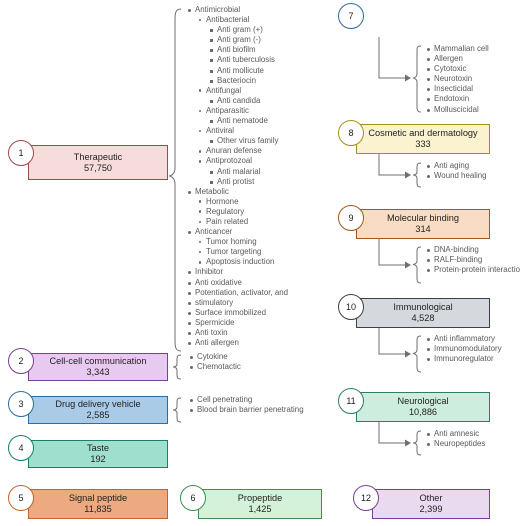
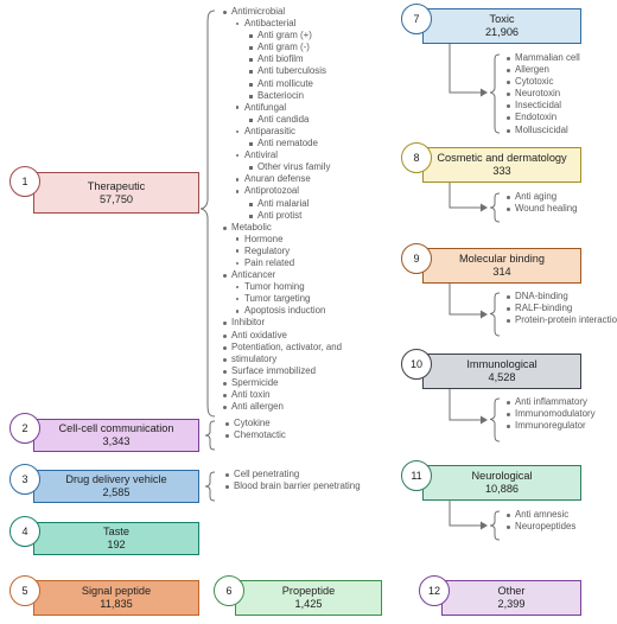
  Therapeutic
  57,750
  1
  Antimicrobial
  Antibacterial
  Anti gram (+)
  Anti gram (-)
  Anti biofilm
  Anti tuberculosis
  Anti mollicute
  Bacteriocin
  Antifungal
  Anti candida
  Antiparasitic
  Anti nematode
  Antiviral
  Other virus family
  Anuran defense
  Antiprotozoal
  Anti malarial
  Anti protist
  Metabolic
  Hormone
  Regulatory
  Pain related
  Anticancer
  Tumor homing
  Tumor targeting
  Apoptosis induction
  Inhibitor
  Anti oxidative
  Potentiation, activator, and
  stimulatory
  Surface immobilized
  Spermicide
  Anti toxin
  Anti allergen
  Cell-cell communication
  3,343
  2
  Cytokine
  Chemotactic
  Drug delivery vehicle
  2,585
  3
  Cell penetrating
  Blood brain barrier penetrating
  Taste
  192
  4
  Signal peptide
  11,835
  5
  Propeptide
  1,425
  6
+ Toxic
+ 21,906
  7
  Mammalian cell
  Allergen
  Cytotoxic
  Neurotoxin
  Insecticidal
  Endotoxin
  Molluscicidal
  Cosmetic and dermatology
  333
  8
  Anti aging
  Wound healing
  Molecular binding
  314
  9
  DNA-binding
  RALF-binding
  Protein-protein interactio
  Immunological
  4,528
  10
  Anti inflammatory
  Immunomodulatory
  Immunoregulator
  Neurological
  10,886
  11
  Anti amnesic
  Neuropeptides
  Other
  2,399
  12
